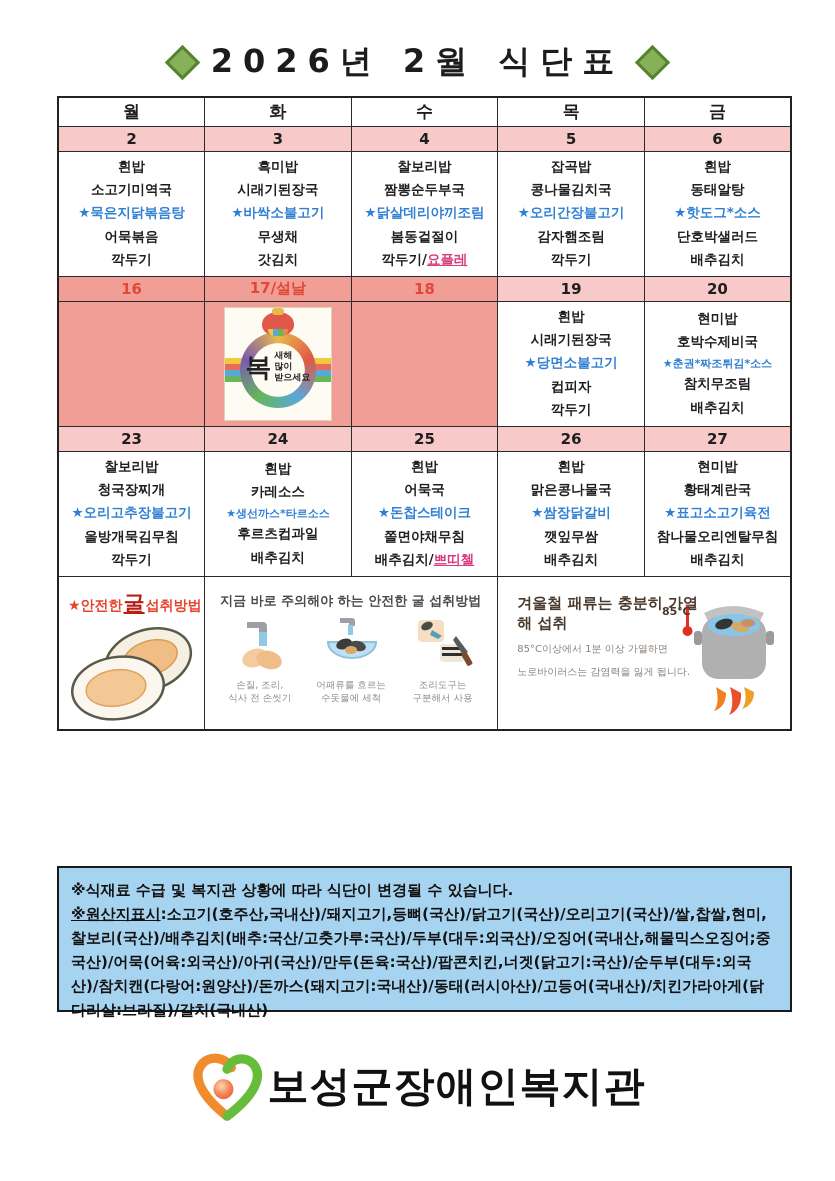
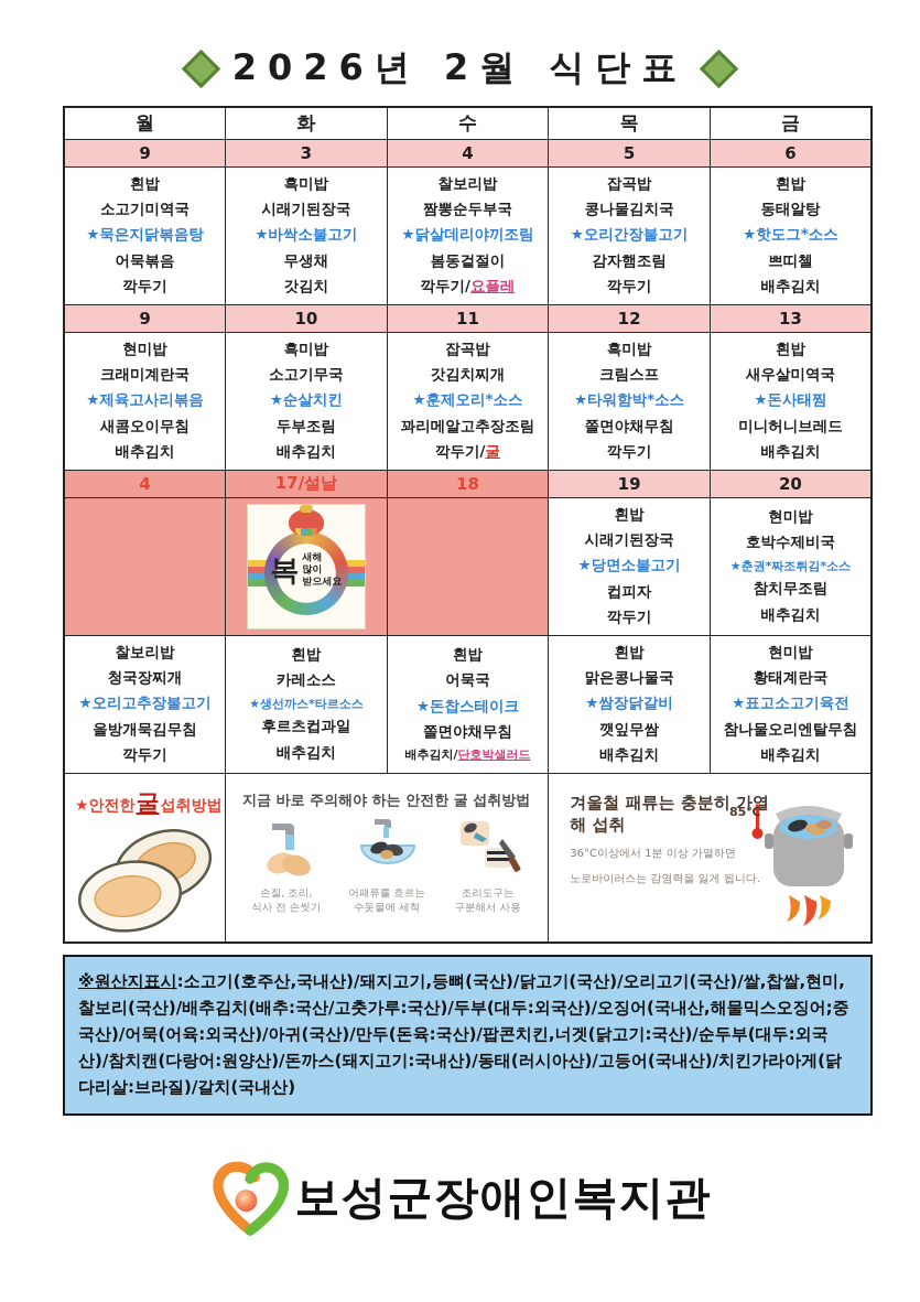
  2026년 2월 식단표
  월	화	수	목	금
- 2	3	4	5	6
+ 9	3	4	5	6
- 흰밥소고기미역국★묵은지닭볶음탕어묵볶음깍두기	흑미밥시래기된장국★바싹소불고기무생채갓김치	찰보리밥짬뽕순두부국★닭살데리야끼조림봄동겉절이깍두기/요플레	잡곡밥콩나물김치국★오리간장불고기감자햄조림깍두기	흰밥동태알탕★핫도그*소스단호박샐러드배추김치
+ 흰밥소고기미역국★묵은지닭볶음탕어묵볶음깍두기	흑미밥시래기된장국★바싹소불고기무생채갓김치	찰보리밥짬뽕순두부국★닭살데리야끼조림봄동겉절이깍두기/요플레	잡곡밥콩나물김치국★오리간장불고기감자햄조림깍두기	흰밥동태알탕★핫도그*소스쁘띠첼배추김치
+ 9	10	11	12	13
+ 현미밥크래미계란국★제육고사리볶음새콤오이무침배추김치	흑미밥소고기무국★순살치킨두부조림배추김치	잡곡밥갓김치찌개★훈제오리*소스꽈리메알고추장조림깍두기/굴	흑미밥크림스프★타워함박*소스쫄면야채무침깍두기	흰밥새우살미역국★돈사태찜미니허니브레드배추김치
- 16	17/설날	18	19	20
+ 4	17/설날	18	19	20
  	복 새해많이받으세요		흰밥시래기된장국★당면소불고기컵피자깍두기	현미밥호박수제비국★춘권*짜조튀김*소스참치무조림배추김치
- 23	24	25	26	27
- 찰보리밥청국장찌개★오리고추장불고기올방개묵김무침깍두기	흰밥카레소스★생선까스*타르소스후르츠컵과일배추김치	흰밥어묵국★돈찹스테이크쫄면야채무침배추김치/쁘띠첼	흰밥맑은콩나물국★쌈장닭갈비깻잎무쌈배추김치	현미밥황태계란국★표고소고기육전참나물오리엔탈무침배추김치
+ 찰보리밥청국장찌개★오리고추장불고기올방개묵김무침깍두기	흰밥카레소스★생선까스*타르소스후르츠컵과일배추김치	흰밥어묵국★돈찹스테이크쫄면야채무침배추김치/단호박샐러드	흰밥맑은콩나물국★쌈장닭갈비깻잎무쌈배추김치	현미밥황태계란국★표고소고기육전참나물오리엔탈무침배추김치
- ★안전한굴섭취방법	지금 바로 주의해야 하는 안전한 굴 섭취방법 손질, 조리, 식사 전 손씻기 어패류를 흐르는 수돗물에 세척 조리도구는 구분해서 사용	겨울철 패류는 충분히 가열해 섭취 85°C이상에서 1분 이상 가열하면 노로바이러스는 감염력을 잃게 됩니다. 85℃
+ ★안전한굴섭취방법	지금 바로 주의해야 하는 안전한 굴 섭취방법 손질, 조리, 식사 전 손씻기 어패류를 흐르는 수돗물에 세척 조리도구는 구분해서 사용	겨울철 패류는 충분히 가열해 섭취 36°C이상에서 1분 이상 가열하면 노로바이러스는 감염력을 잃게 됩니다. 85℃
- ※식재료 수급 및 복지관 상황에 따라 식단이 변경될 수 있습니다.
  ※원산지표시:소고기(호주산,국내산)/돼지고기,등뼈(국산)/닭고기(국산)/오리고기(국산)/쌀,찹쌀,현미,찰보리(국산)/배추김치(배추:국산/고춧가루:국산)/두부(대두:외국산)/오징어(국내산,해물믹스오징어;중국산)/어묵(어육:외국산)/아귀(국산)/만두(돈육:국산)/팝콘치킨,너겟(닭고기:국산)/순두부(대두:외국산)/참치캔(다랑어:원양산)/돈까스(돼지고기:국내산)/동태(러시아산)/고등어(국내산)/치킨가라아게(닭다리살:브라질)/갈치(국내산)
  보성군장애인복지관
